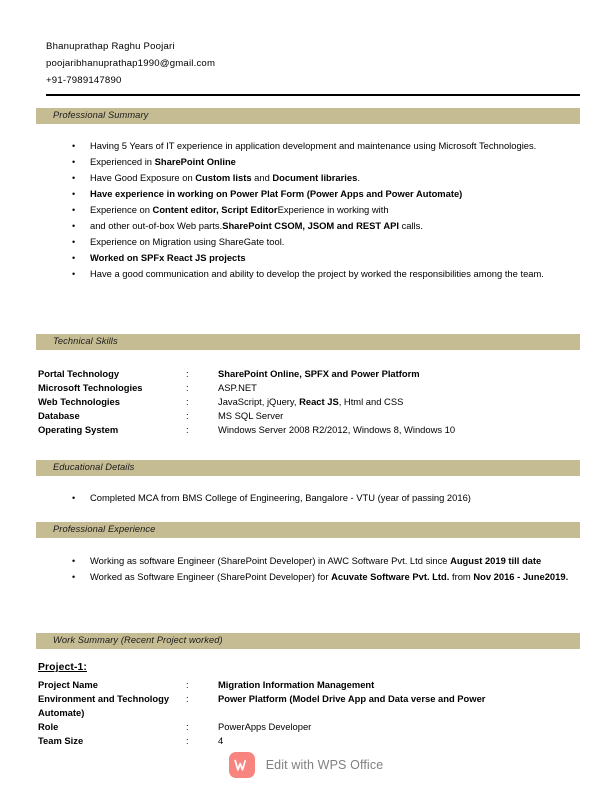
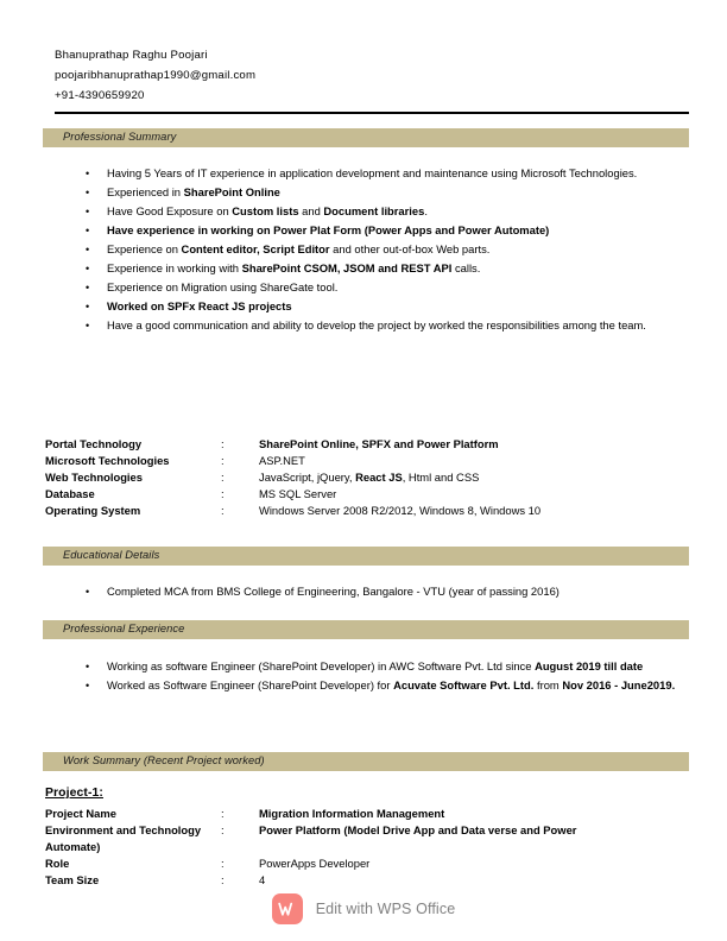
  Bhanuprathap Raghu Poojari
  poojaribhanuprathap1990@gmail.com
- +91-7989147890
+ +91-4390659920
  Professional Summary
  •
  Having 5 Years of IT experience in application development and maintenance using Microsoft Technologies.
  •
  Experienced in SharePoint Online
  •
  Have Good Exposure on Custom lists and Document libraries.
  •
  Have experience in working on Power Plat Form (Power Apps and Power Automate)
  •
- Experience on Content editor, Script EditorExperience in working with
+ Experience on Content editor, Script Editor and other out-of-box Web parts.
  •
- and other out-of-box Web parts.SharePoint CSOM, JSOM and REST API calls.
+ Experience in working with SharePoint CSOM, JSOM and REST API calls.
  •
  Experience on Migration using ShareGate tool.
  •
  Worked on SPFx React JS projects
  •
  Have a good communication and ability to develop the project by worked the responsibilities among the team.
- Technical Skills
  Portal Technology
  :
  SharePoint Online, SPFX and Power Platform
  Microsoft Technologies
  :
  ASP.NET
  Web Technologies
  :
  JavaScript, jQuery, React JS, Html and CSS
  Database
  :
  MS SQL Server
  Operating System
  :
  Windows Server 2008 R2/2012, Windows 8, Windows 10
  Educational Details
  •
  Completed MCA from BMS College of Engineering, Bangalore - VTU (year of passing 2016)
  Professional Experience
  •
  Working as software Engineer (SharePoint Developer) in AWC Software Pvt. Ltd since August 2019 till date
  •
  Worked as Software Engineer (SharePoint Developer) for Acuvate Software Pvt. Ltd. from Nov 2016 - June2019.
  Work Summary (Recent Project worked)
  Project-1:
  Project Name
  :
  Migration Information Management
  Environment and Technology Automate)
  :
  Power Platform (Model Drive App and Data verse and Power
  Role
  :
  PowerApps Developer
  Team Size
  :
  4
  Edit with WPS Office
